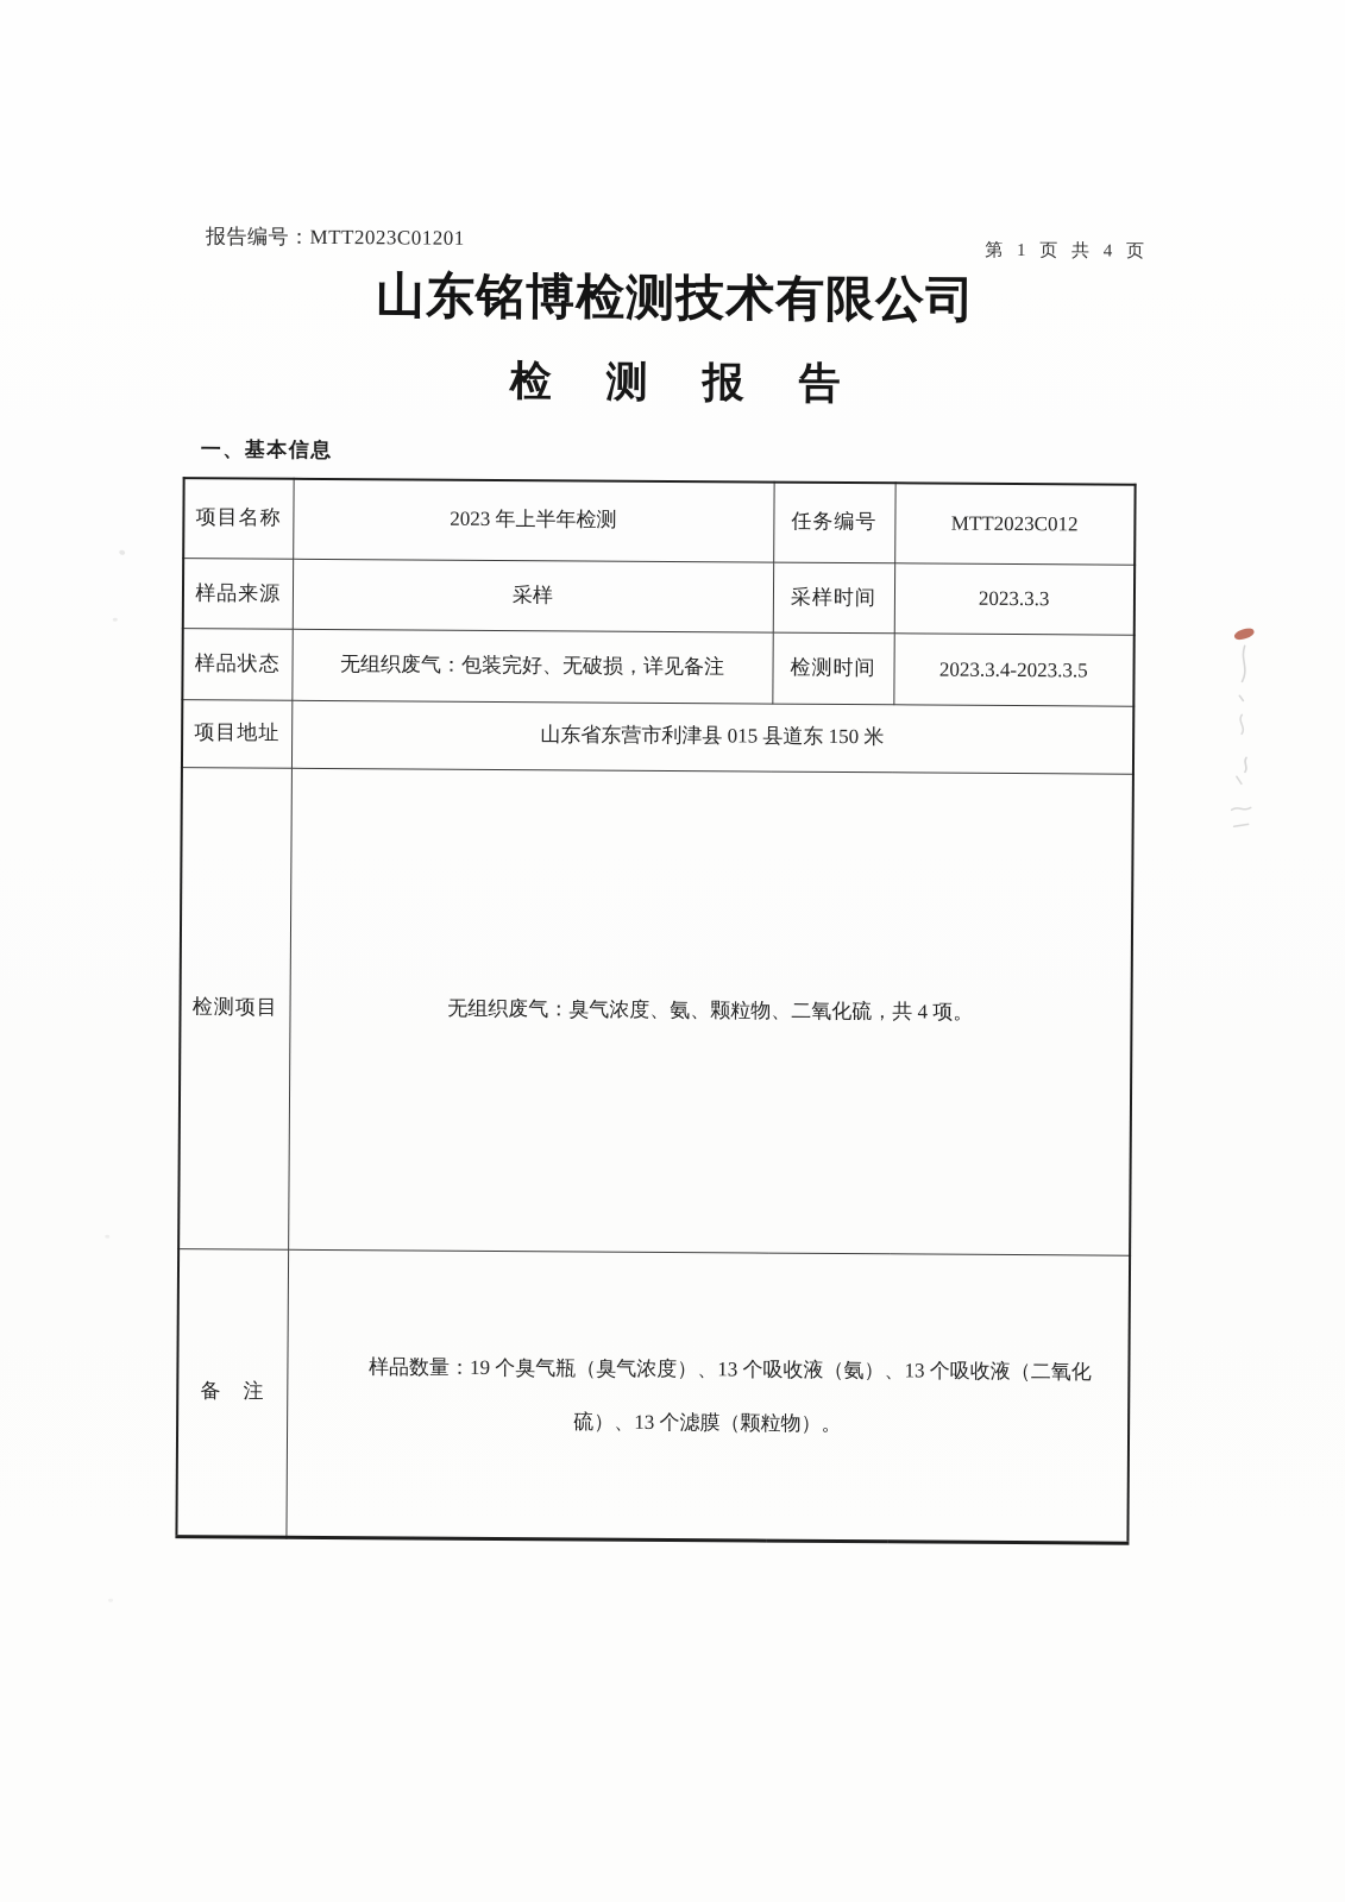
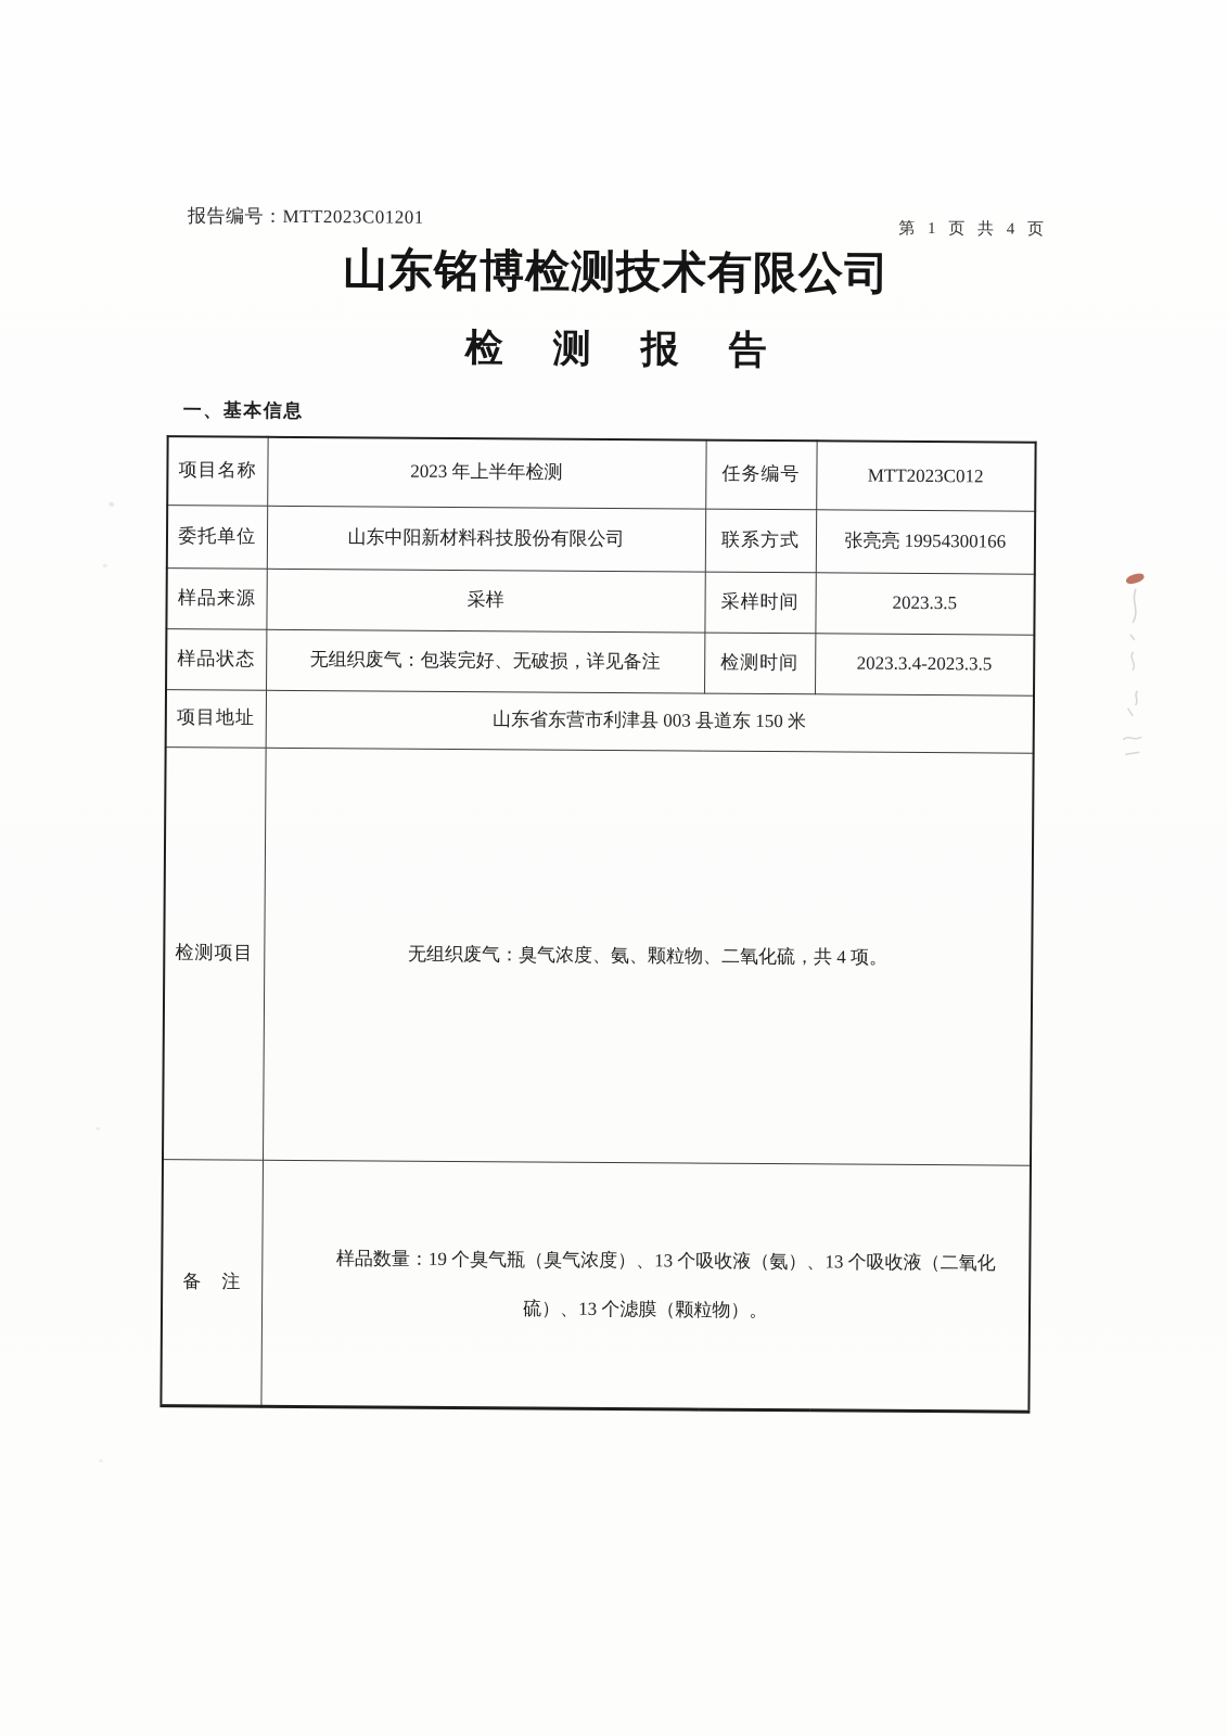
  报告编号：MTT2023C01201
  第 1 页 共 4 页
  山东铭博检测技术有限公司
  检测报告
  一、基本信息
  项目名称	2023 年上半年检测	任务编号	MTT2023C012
+ 委托单位	山东中阳新材料科技股份有限公司	联系方式	张亮亮 19954300166
- 样品来源	采样	采样时间	2023.3.3
+ 样品来源	采样	采样时间	2023.3.5
  样品状态	无组织废气：包装完好、无破损，详见备注	检测时间	2023.3.4-2023.3.5
- 项目地址	山东省东营市利津县 015 县道东 150 米
+ 项目地址	山东省东营市利津县 003 县道东 150 米
  检测项目	无组织废气：臭气浓度、氨、颗粒物、二氧化硫，共 4 项。
  备 注	样品数量：19 个臭气瓶（臭气浓度）、13 个吸收液（氨）、13 个吸收液（二氧化硫）、13 个滤膜（颗粒物）。
